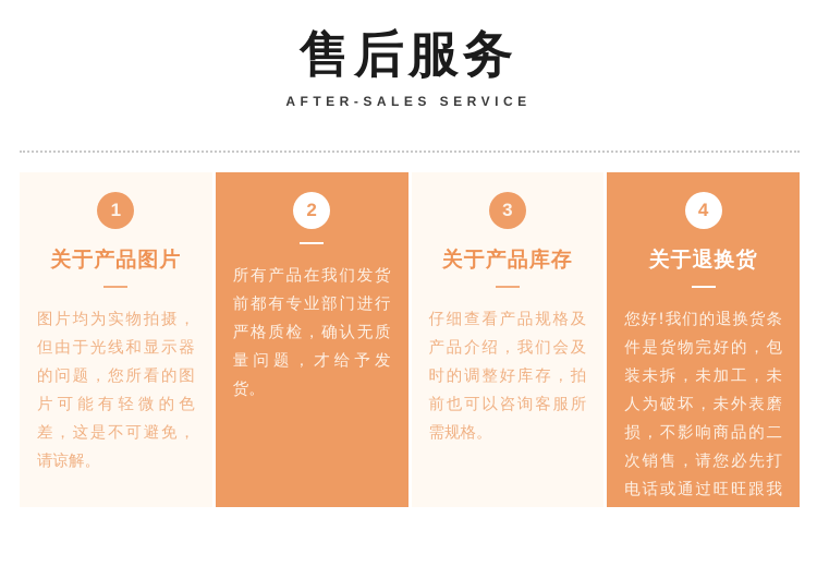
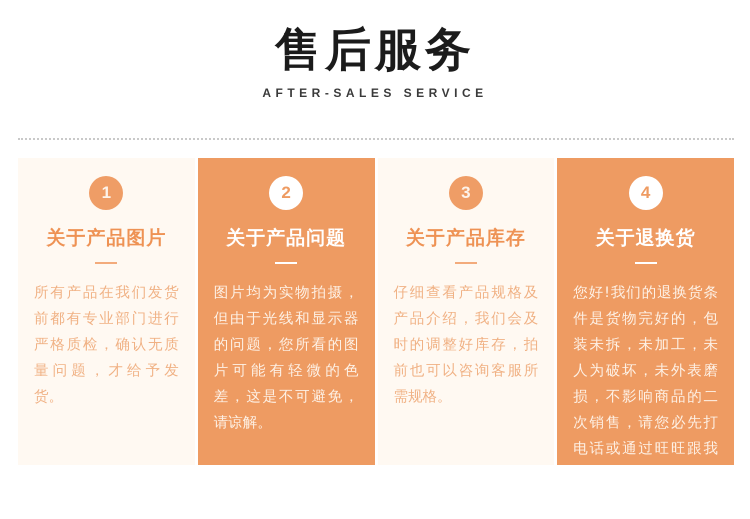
  售后服务
  AFTER-SALES SERVICE
  1
  关于产品图片
- 图片均为实物拍摄，但由于光线和显示器的问题，您所看的图片可能有轻微的色差，这是不可避免，请谅解。
+ 所有产品在我们发货前都有专业部门进行严格质检，确认无质量问题，才给予发货。
  2
+ 关于产品问题
- 所有产品在我们发货前都有专业部门进行严格质检，确认无质量问题，才给予发货。
+ 图片均为实物拍摄，但由于光线和显示器的问题，您所看的图片可能有轻微的色差，这是不可避免，请谅解。
  3
  关于产品库存
  仔细查看产品规格及产品介绍，我们会及时的调整好库存，拍前也可以咨询客服所需规格。
  4
  关于退换货
  您好!我们的退换货条件是货物完好的，包装未拆，未加工，未人为破坏，未外表磨损，不影响商品的二次销售，请您必先打电话或通过旺旺跟我
